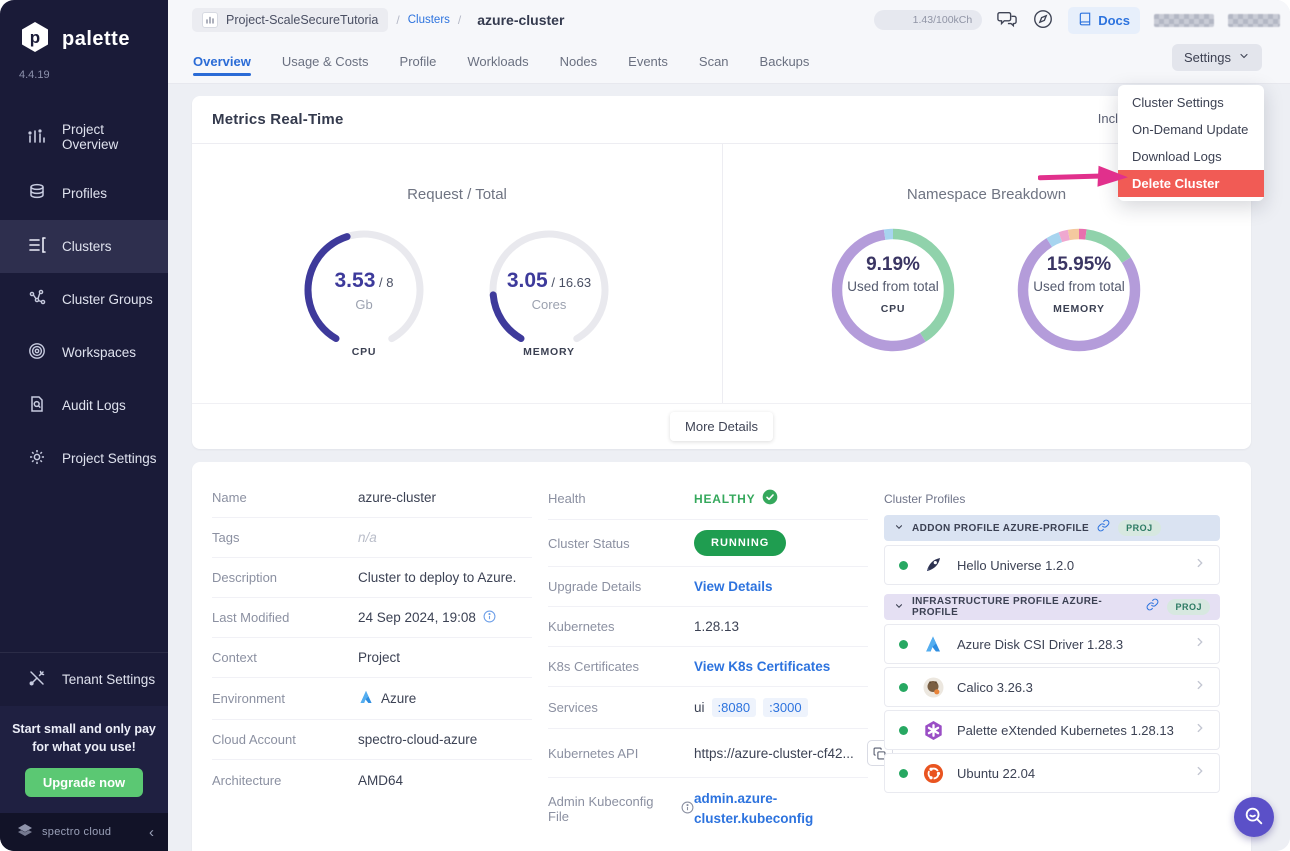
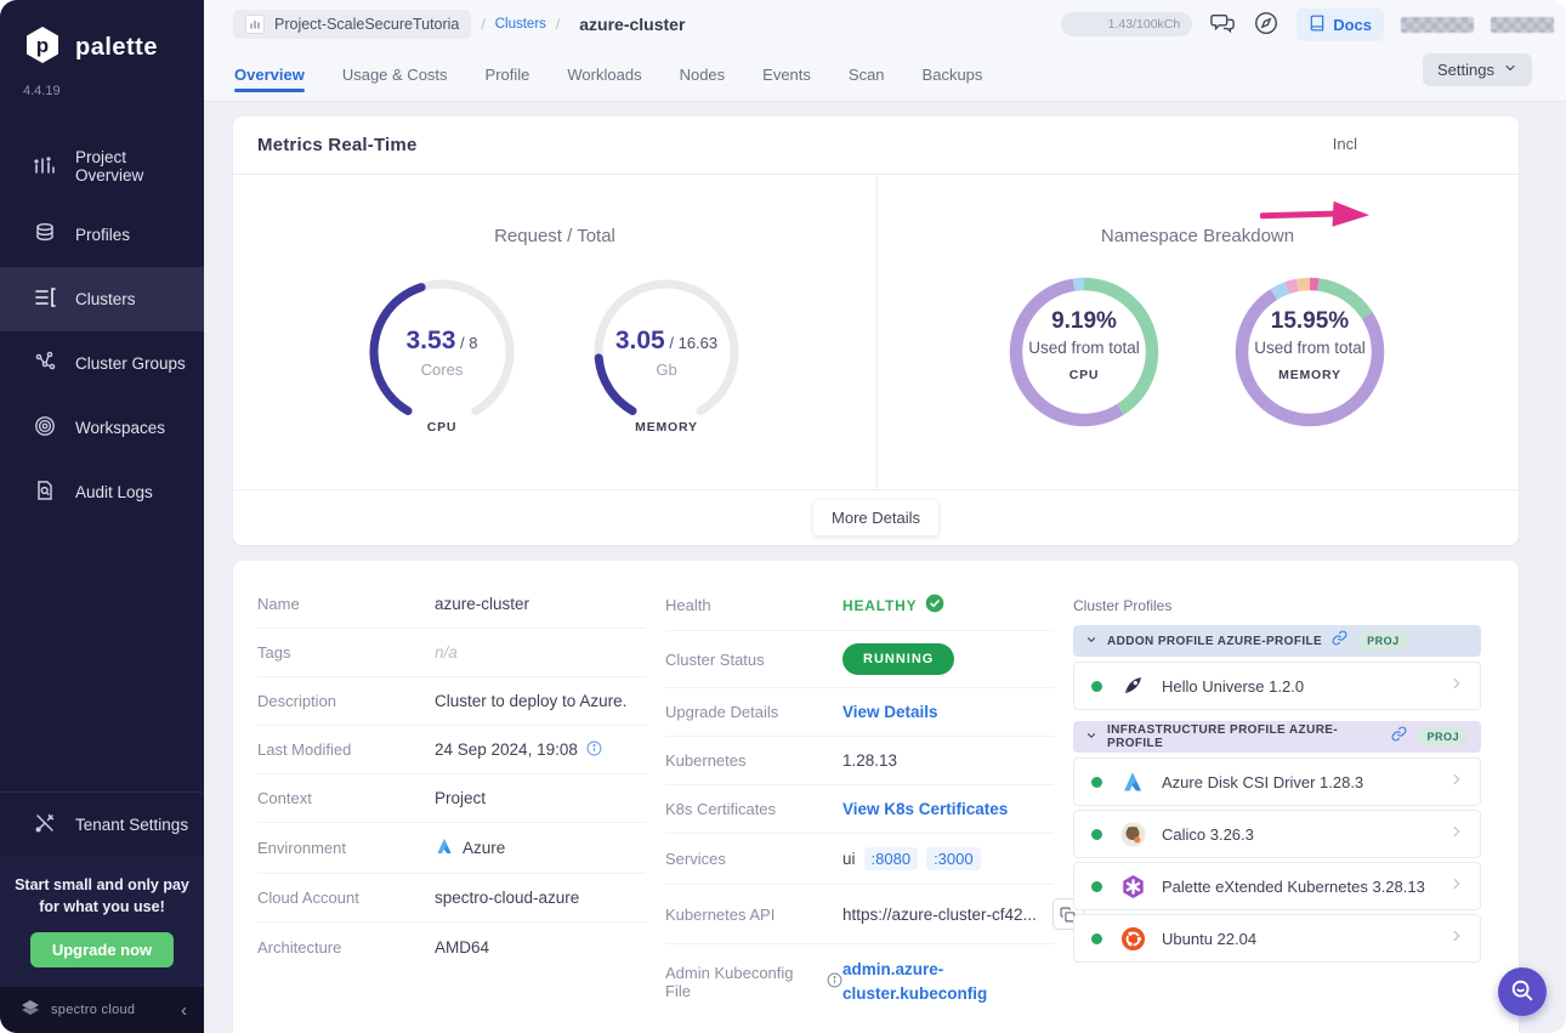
  p
  palette
  4.4.19
  Project Overview
  Profiles
  Clusters
  Cluster Groups
  Workspaces
  Audit Logs
- Project Settings
  Tenant Settings
  Start small and only pay for what you use!
  Upgrade now
  spectro cloud
  ‹
  Project-ScaleSecureTutoria
  /
  Clusters
  /
  azure-cluster
  1.43/100kCh
  Docs
  Overview
  Usage & Costs
  Profile
  Workloads
  Nodes
  Events
  Scan
  Backups
  Settings
  Metrics Real-Time
  Incl
  Request / Total
  Namespace Breakdown
  3.53 / 8
- Gb
+ Cores
  CPU
  3.05 / 16.63
- Cores
+ Gb
  MEMORY
  9.19%
  Used from total
  CPU
  15.95%
  Used from total
  MEMORY
  More Details
  Name
  azure-cluster
  Tags
  n/a
  Description
  Cluster to deploy to Azure.
  Last Modified
  24 Sep 2024, 19:08
  Context
  Project
  Environment
  Azure
  Cloud Account
  spectro-cloud-azure
  Architecture
  AMD64
  Health
  HEALTHY
  Cluster Status
  RUNNING
  Upgrade Details
  View Details
  Kubernetes
  1.28.13
  K8s Certificates
  View K8s Certificates
  Services
  ui
  :8080
  :3000
  Kubernetes API
  https://azure-cluster-cf42...
  Admin Kubeconfig File
  admin.azure-cluster.kubeconfig
  Cluster Profiles
  ADDON PROFILE AZURE-PROFILE
  PROJ
  Hello Universe 1.2.0
  INFRASTRUCTURE PROFILE AZURE-PROFILE
  PROJ
  Azure Disk CSI Driver 1.28.3
  Calico 3.26.3
- Palette eXtended Kubernetes 1.28.13
+ Palette eXtended Kubernetes 3.28.13
  Ubuntu 22.04
- Cluster Settings
- On-Demand Update
- Download Logs
- Delete Cluster
